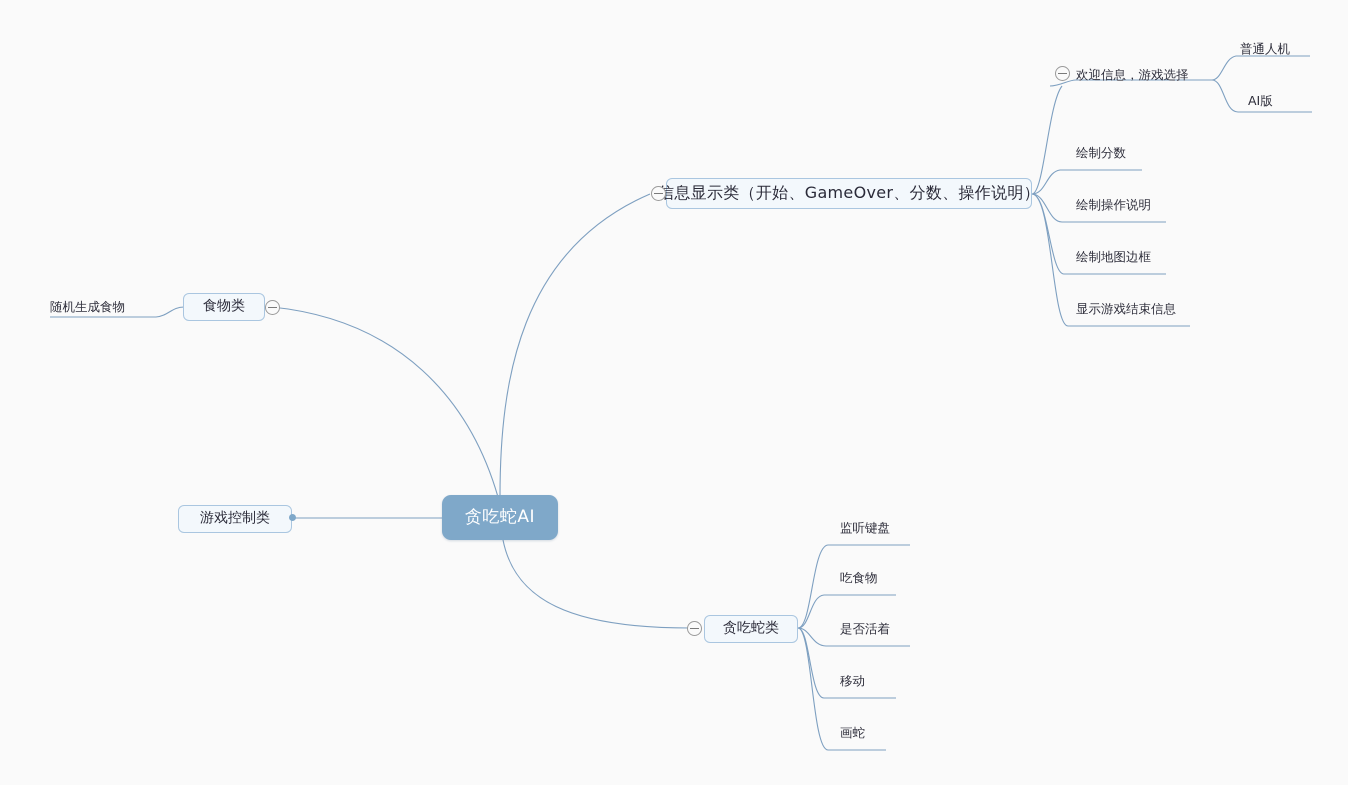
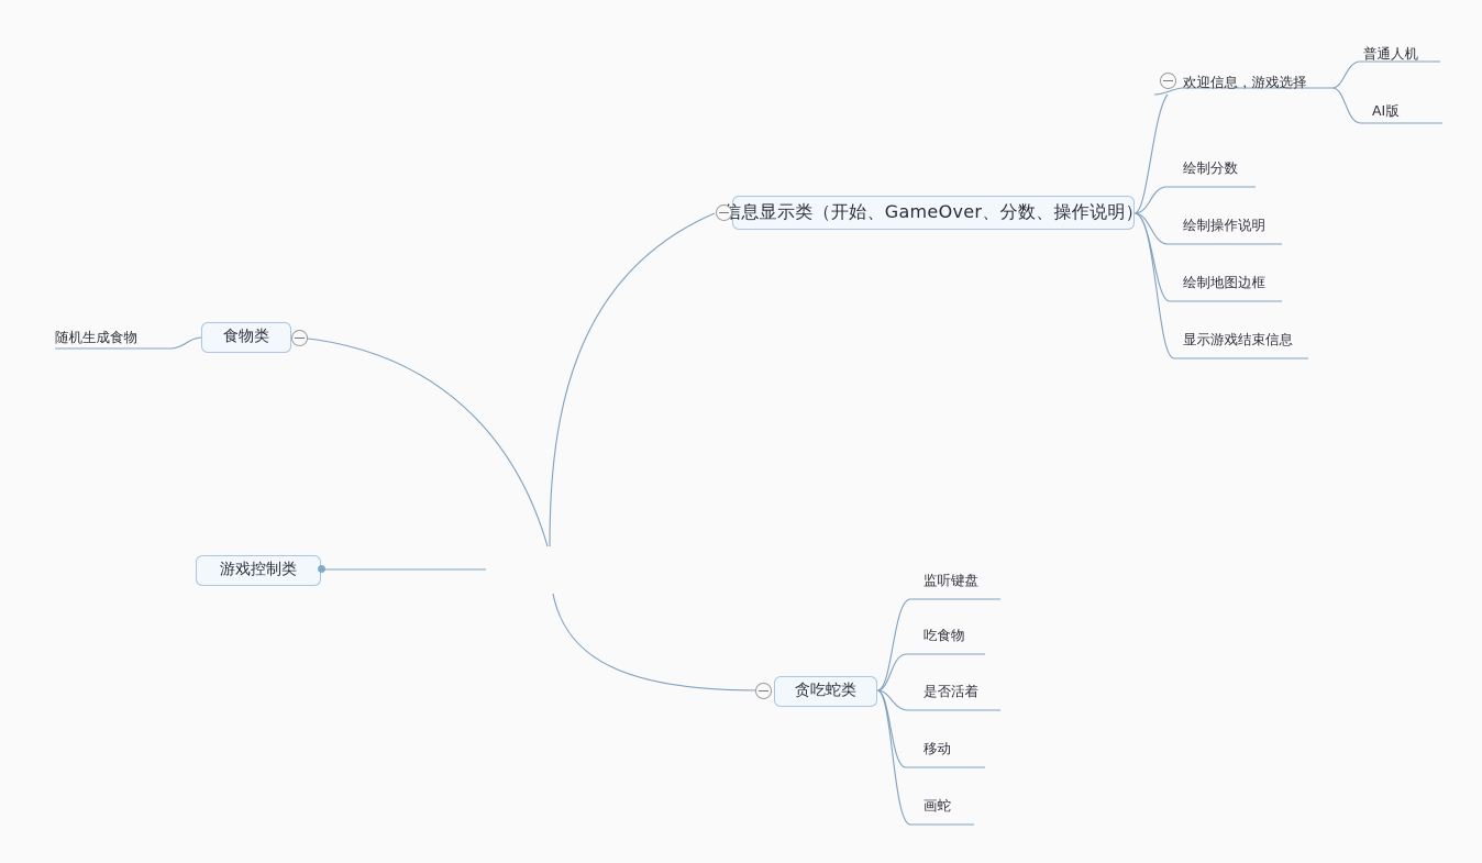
- 贪吃蛇AI
  信息显示类（开始、GameOver、分数、操作说明）
  欢迎信息，游戏选择
  绘制分数
  绘制操作说明
  绘制地图边框
  显示游戏结束信息
  普通人机
  AI版
  食物类
  随机生成食物
  游戏控制类
  贪吃蛇类
  监听键盘
  吃食物
  是否活着
  移动
  画蛇
